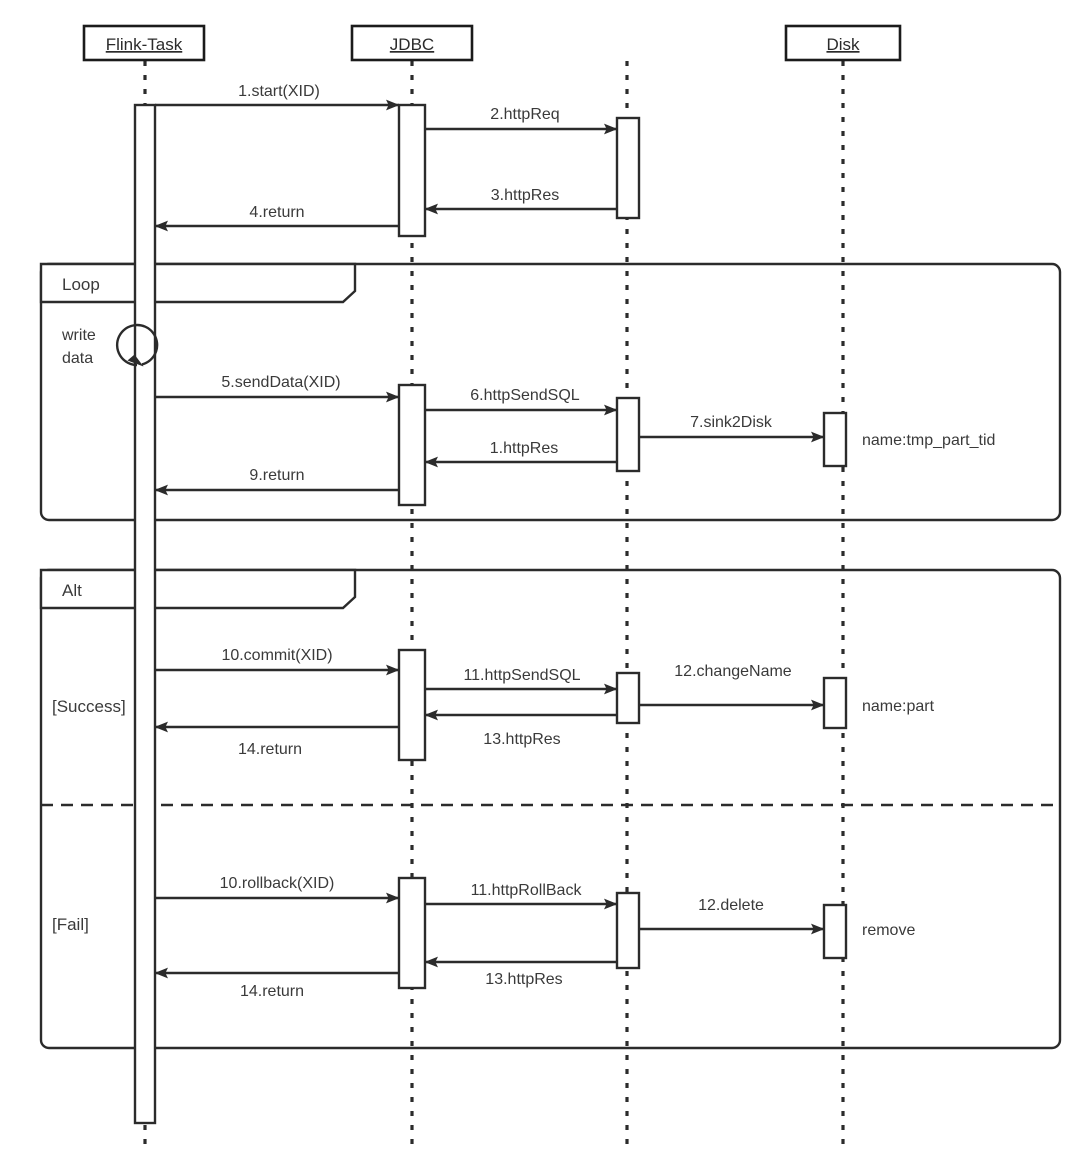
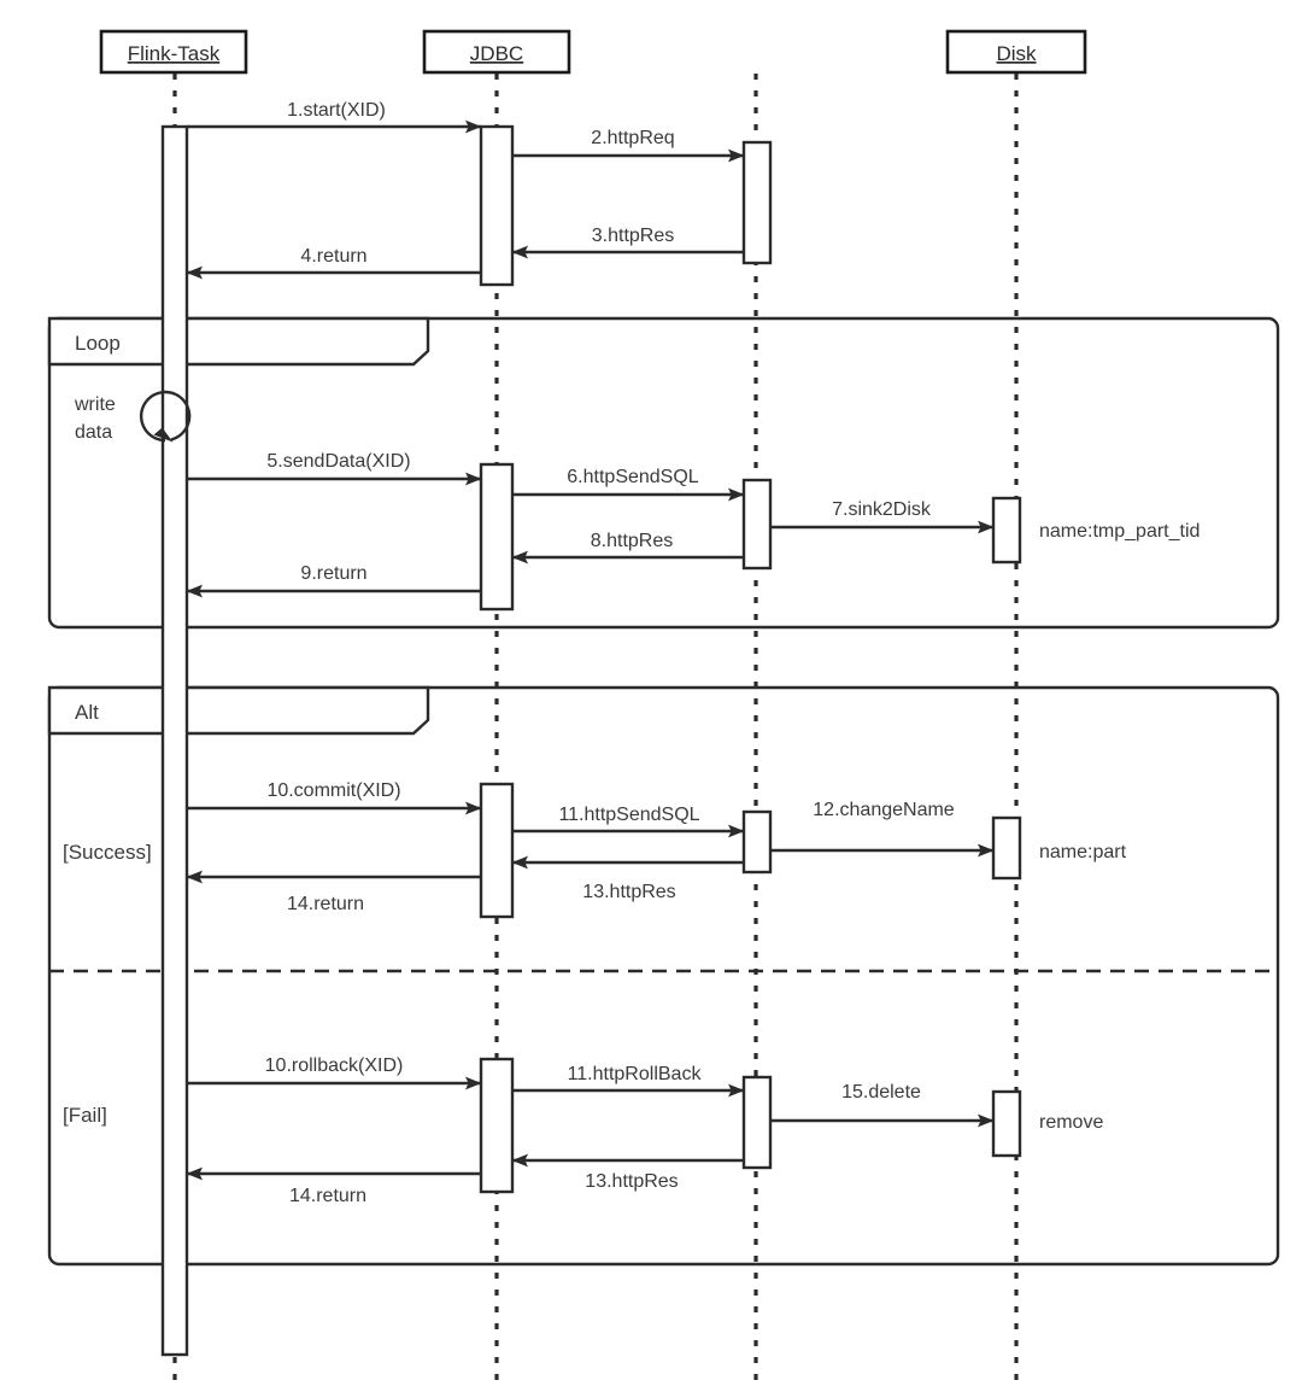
  Loop
  Alt
  [Success]
  [Fail]
  Flink-Task
  JDBC
  Disk
  1.start(XID)
  2.httpReq
  3.httpRes
  4.return
  write
  data
  5.sendData(XID)
  6.httpSendSQL
  7.sink2Disk
- 1.httpRes
+ 8.httpRes
  9.return
  name:tmp_part_tid
  10.commit(XID)
  11.httpSendSQL
  12.changeName
  13.httpRes
  14.return
  name:part
  10.rollback(XID)
  11.httpRollBack
- 12.delete
+ 15.delete
  13.httpRes
  14.return
  remove
